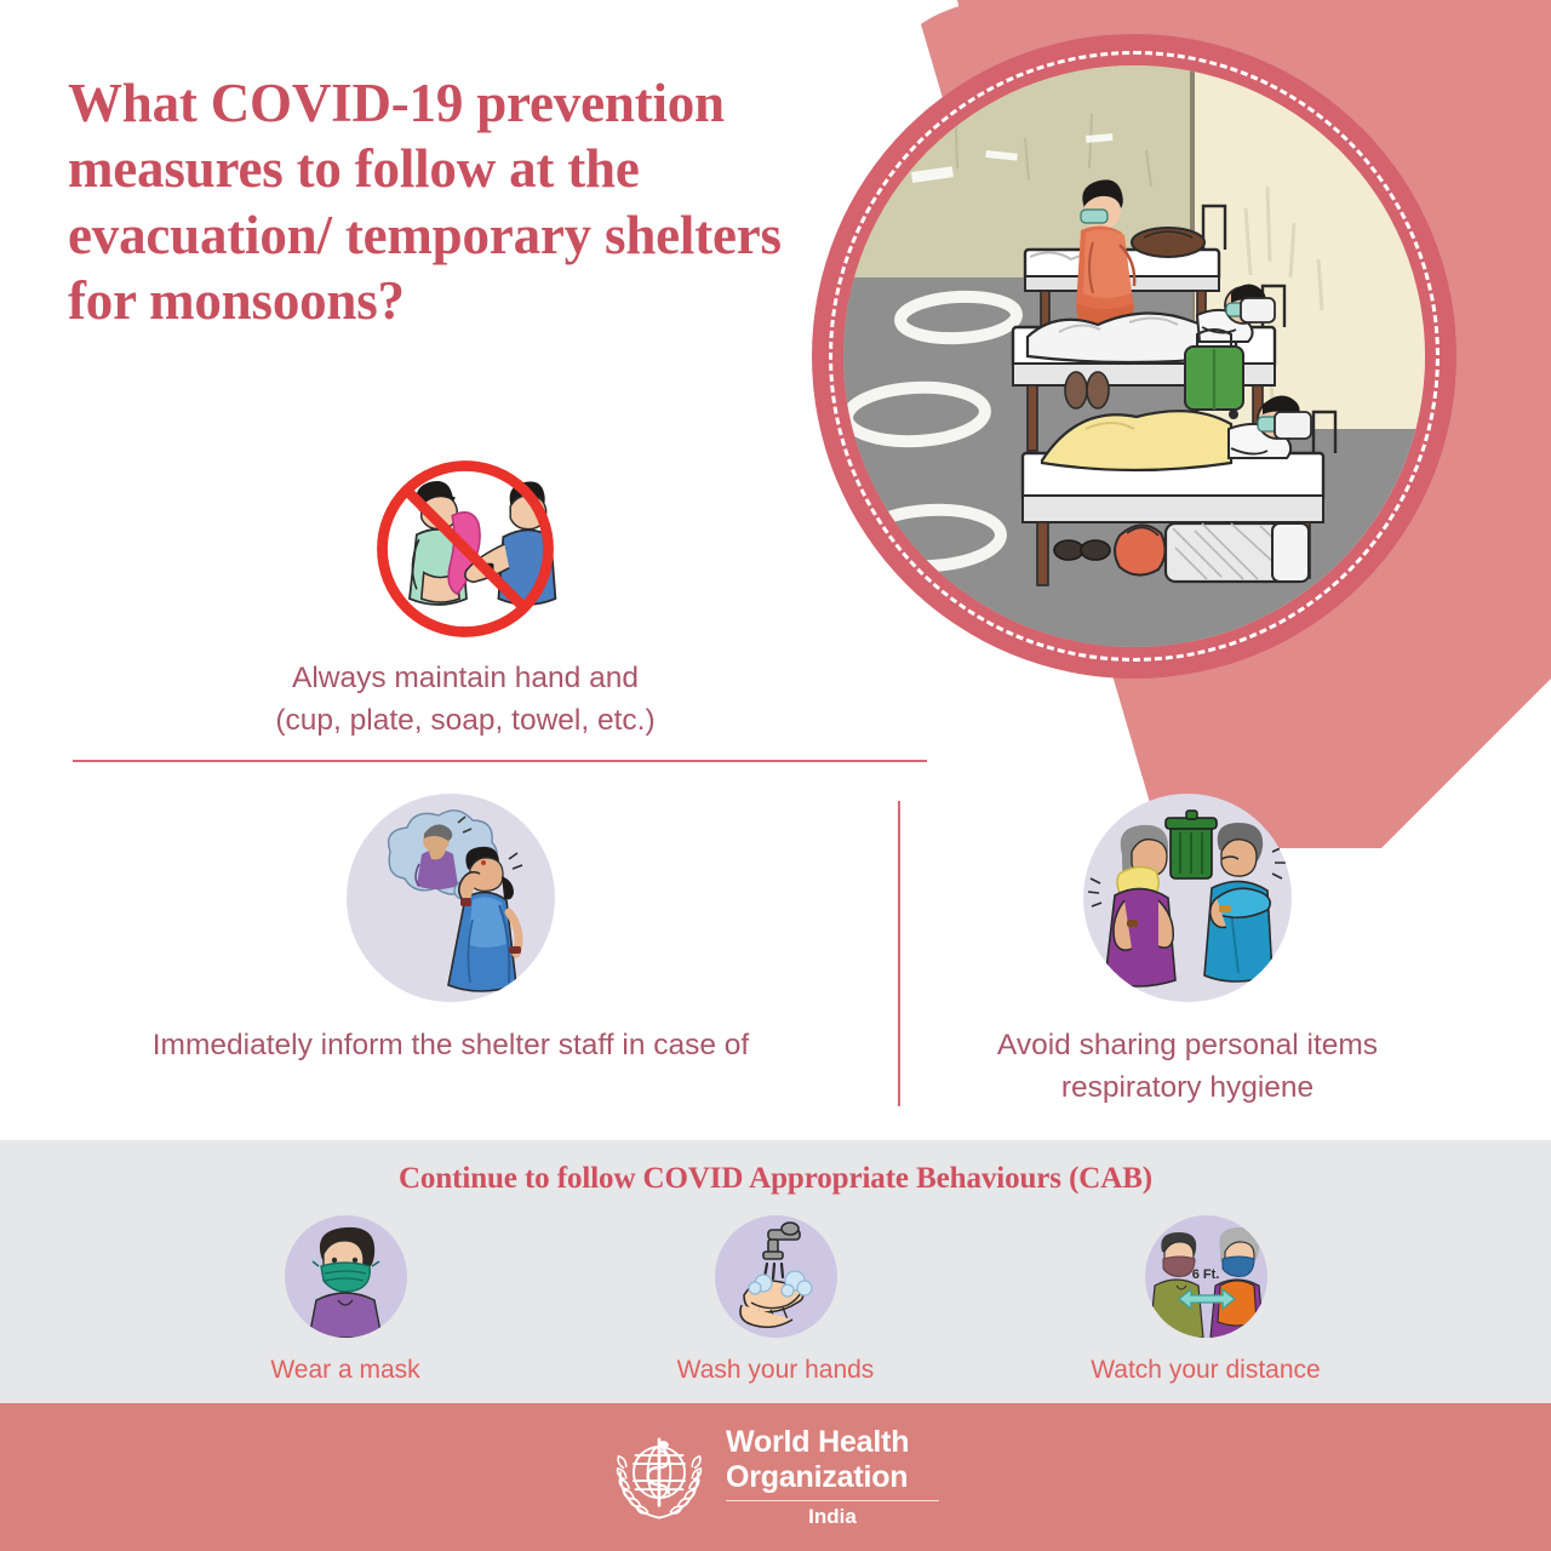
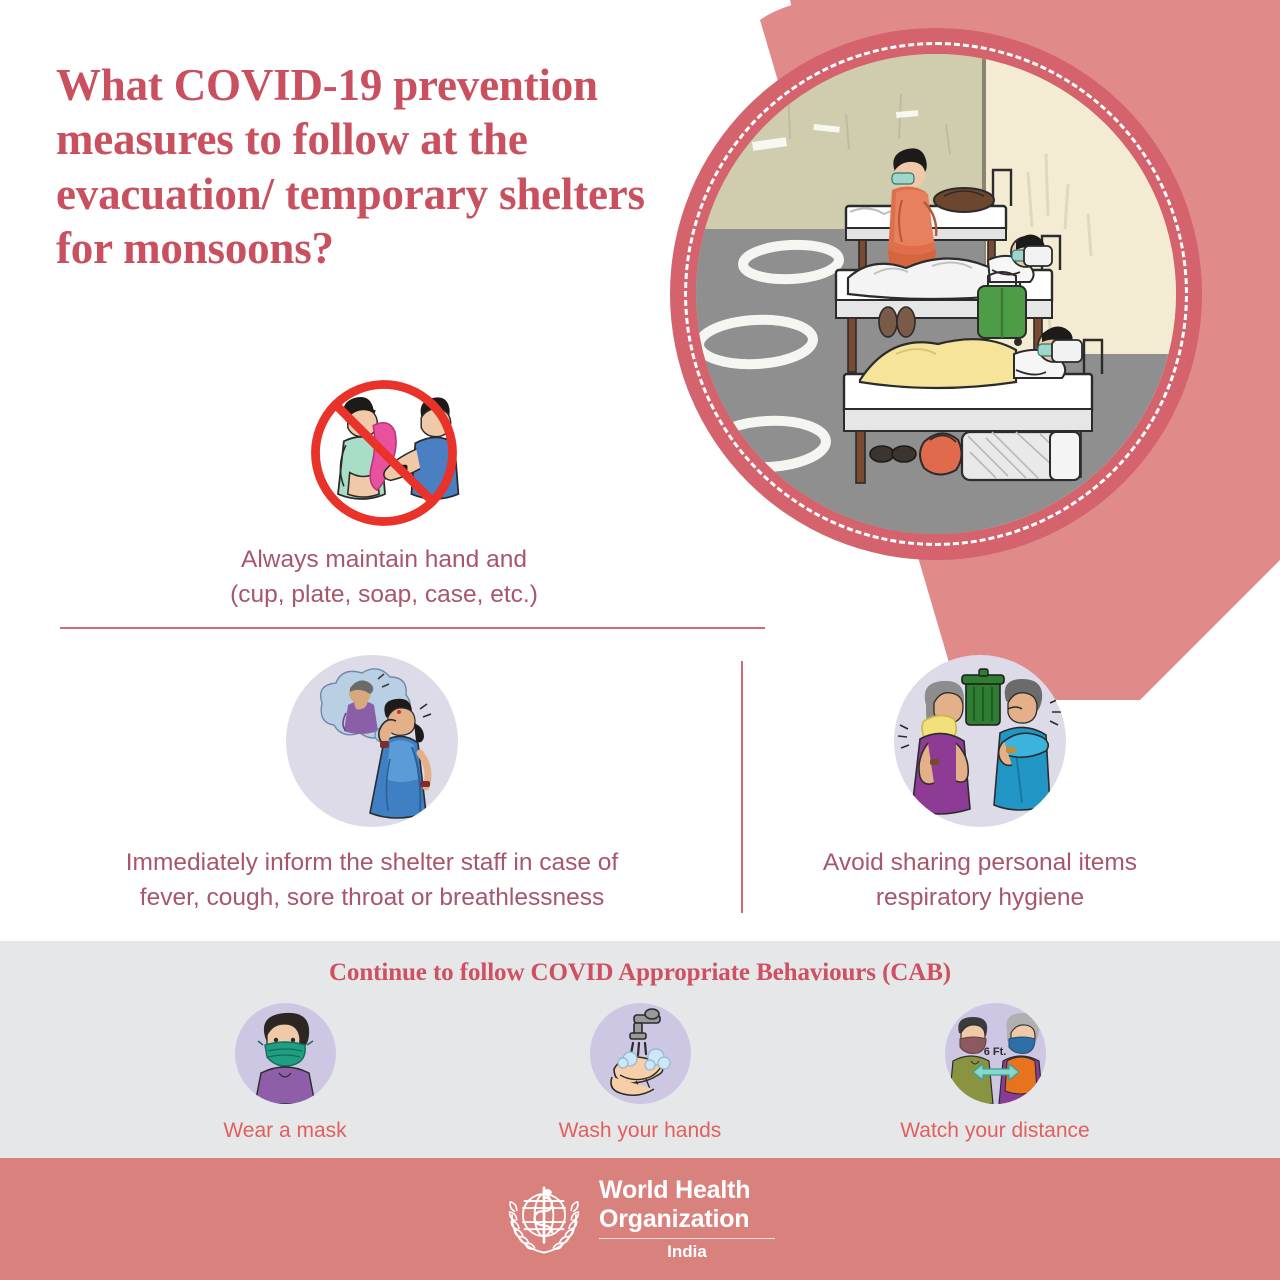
  What COVID-19 prevention measures to follow at the evacuation/ temporary shelters for monsoons?
  Always maintain hand and
- (cup, plate, soap, towel, etc.)
+ (cup, plate, soap, case, etc.)
  Immediately inform the shelter staff in case of
+ fever, cough, sore throat or breathlessness
  Avoid sharing personal items
  respiratory hygiene
  Continue to follow COVID Appropriate Behaviours (CAB)
  Wear a mask
  Wash your hands
  6 Ft.
  Watch your distance
  World Health
  Organization
  India
